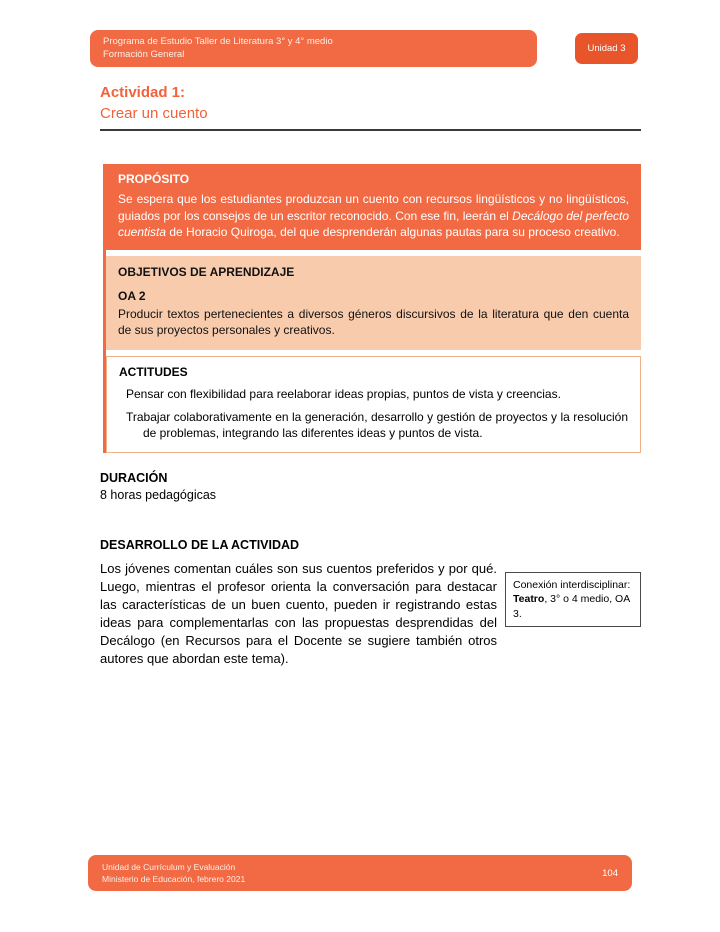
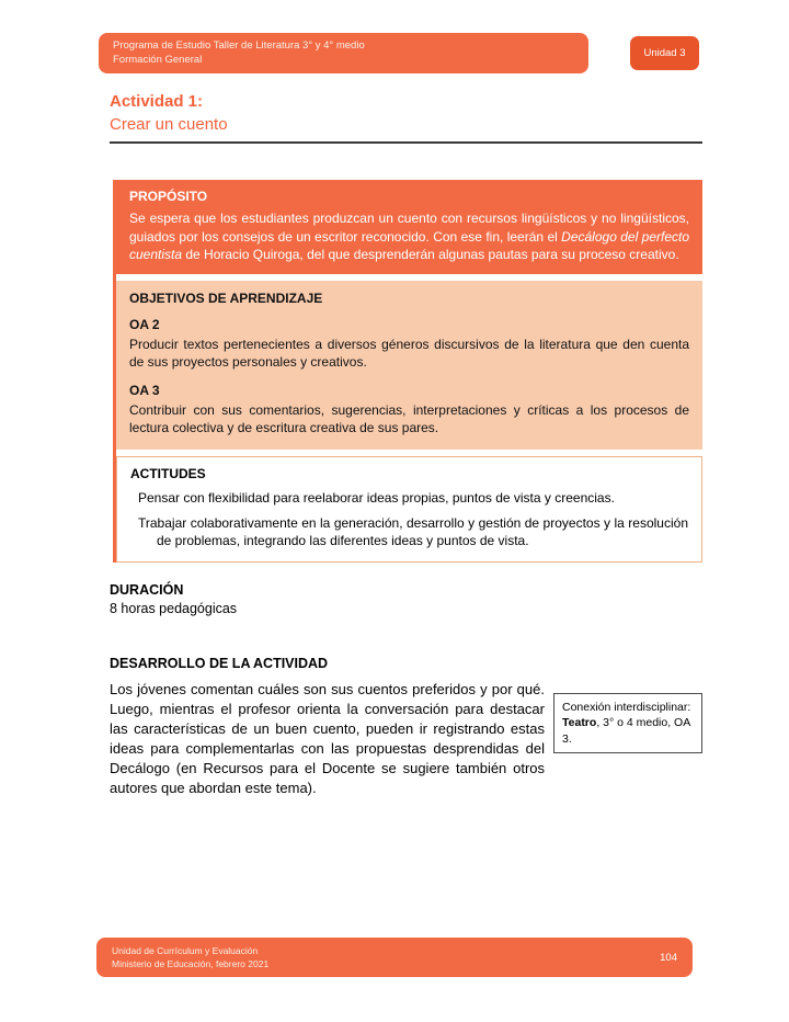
  Programa de Estudio Taller de Literatura 3° y 4° medio
  Formación General
  Unidad 3
  Actividad 1:
  Crear un cuento
  PROPÓSITO
  Se espera que los estudiantes produzcan un cuento con recursos lingüísticos y no lingüísticos, guiados por los consejos de un escritor reconocido. Con ese fin, leerán el Decálogo del perfecto cuentista de Horacio Quiroga, del que desprenderán algunas pautas para su proceso creativo.
  OBJETIVOS DE APRENDIZAJE
  OA 2
  Producir textos pertenecientes a diversos géneros discursivos de la literatura que den cuenta de sus proyectos personales y creativos.
+ OA 3
+ Contribuir con sus comentarios, sugerencias, interpretaciones y críticas a los procesos de lectura colectiva y de escritura creativa de sus pares.
  ACTITUDES
  Pensar con flexibilidad para reelaborar ideas propias, puntos de vista y creencias.
  Trabajar colaborativamente en la generación, desarrollo y gestión de proyectos y la resolución de problemas, integrando las diferentes ideas y puntos de vista.
  DURACIÓN
  8 horas pedagógicas
  DESARROLLO DE LA ACTIVIDAD
  Los jóvenes comentan cuáles son sus cuentos preferidos y por qué. Luego, mientras el profesor orienta la conversación para destacar las características de un buen cuento, pueden ir registrando estas ideas para complementarlas con las propuestas desprendidas del Decálogo (en Recursos para el Docente se sugiere también otros autores que abordan este tema).
  Conexión interdisciplinar:
  Teatro, 3° o 4 medio, OA 3.
  Unidad de Currículum y Evaluación
  Ministerio de Educación, febrero 2021
  104
